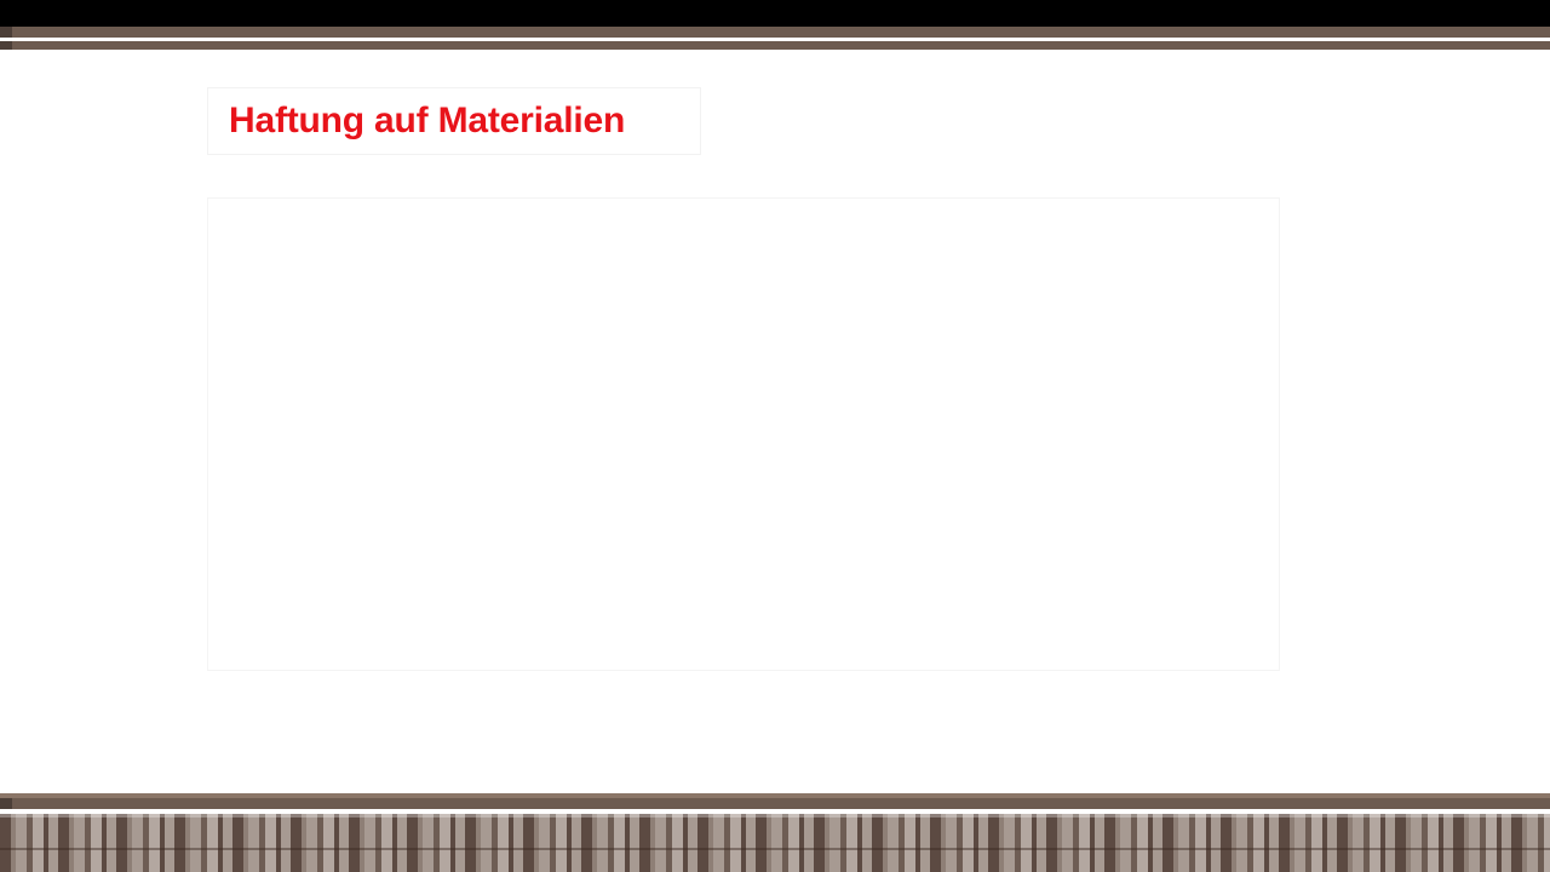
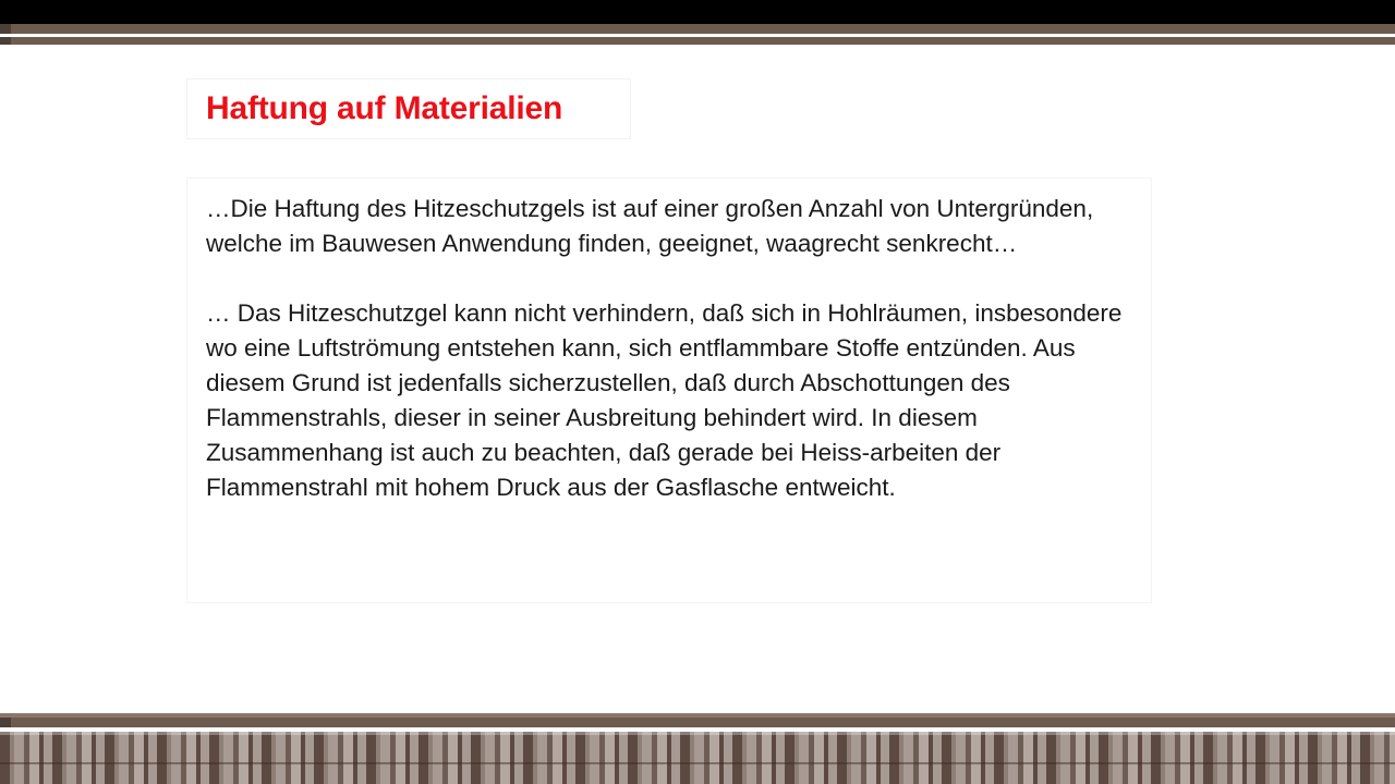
  Haftung auf Materialien
+ …Die Haftung des Hitzeschutzgels ist auf einer großen Anzahl von Untergründen, welche im Bauwesen Anwendung finden, geeignet, waagrecht senkrecht…
+ … Das Hitzeschutzgel kann nicht verhindern, daß sich in Hohlräumen, insbesondere wo eine Luftströmung entstehen kann, sich entflammbare Stoffe entzünden. Aus diesem Grund ist jedenfalls sicherzustellen, daß durch Abschottungen des Flammenstrahls, dieser in seiner Ausbreitung behindert wird. In diesem Zusammenhang ist auch zu beachten, daß gerade bei Heiss-arbeiten der Flammenstrahl mit hohem Druck aus der Gasflasche entweicht.
